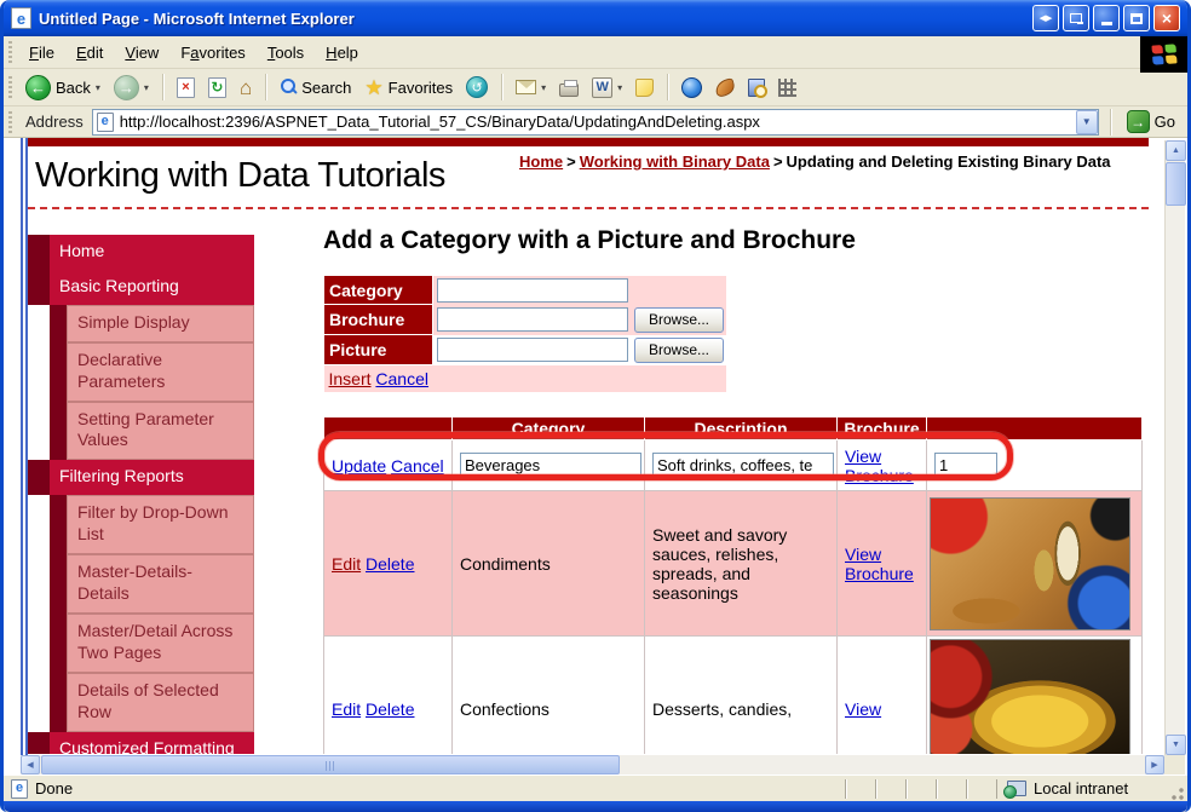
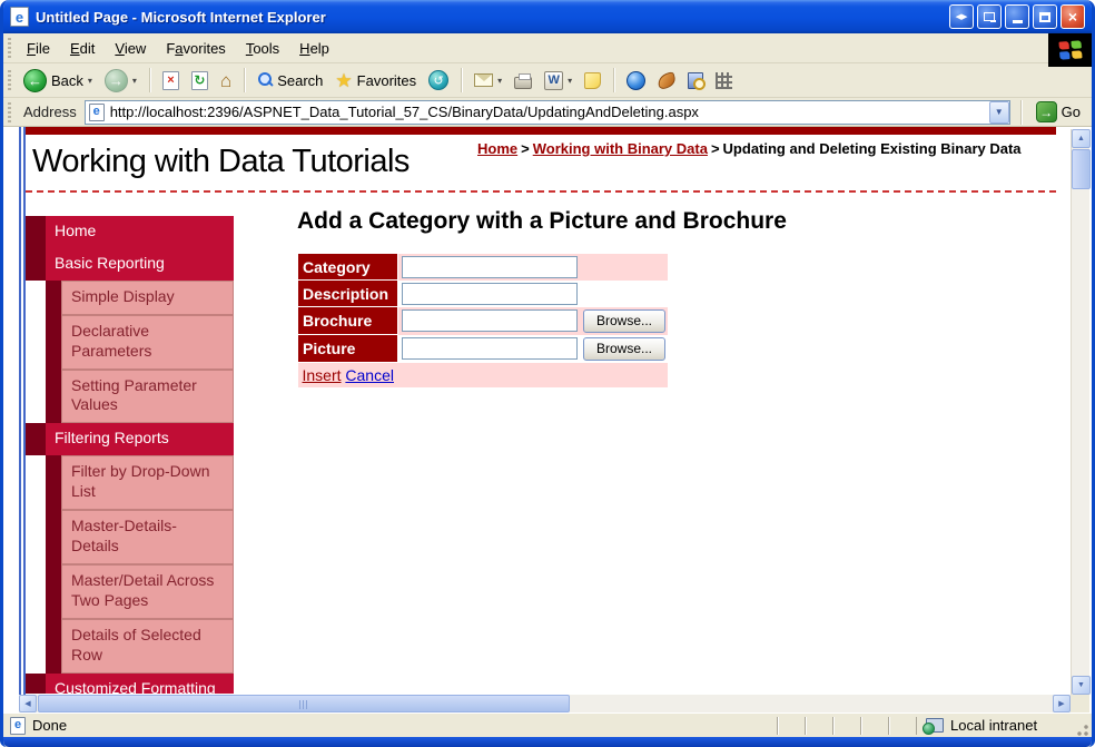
  e
  Untitled Page - Microsoft Internet Explorer
  ×
  File
  Edit
  View
  Favorites
  Tools
  Help
  ←
  Back
  ▾
  →
  ▾
  ×
  ↻
  ⌂
  Search
  ★
  Favorites
  ↺
  ▾
  W
  ▾
  Address
  e
  http://localhost:2396/ASPNET_Data_Tutorial_57_CS/BinaryData/UpdatingAndDeleting.aspx
  ▼
  →
  Go
  Working with Data Tutorials
  Home > Working with Binary Data > Updating and Deleting Existing Binary Data
  Home
  Basic Reporting
  Simple Display
  Declarative Parameters
  Setting Parameter Values
  Filtering Reports
  Filter by Drop-Down List
  Master-Details-Details
  Master/Detail Across Two Pages
  Details of Selected Row
  Customized Formatting
  Add a Category with a Picture and Brochure
  Category
+ Description
  Brochure		Browse...
  Picture		Browse...
  Insert Cancel
- 	Category	Description	Brochure
- Update Cancel	Beverages	Soft drinks, coffees, te	View Brochure	1
- Edit Delete	Condiments	Sweet and savory sauces, relishes, spreads, and seasonings	View Brochure
- Edit Delete	Confections	Desserts, candies,	View
  e
  Done
  Local intranet
